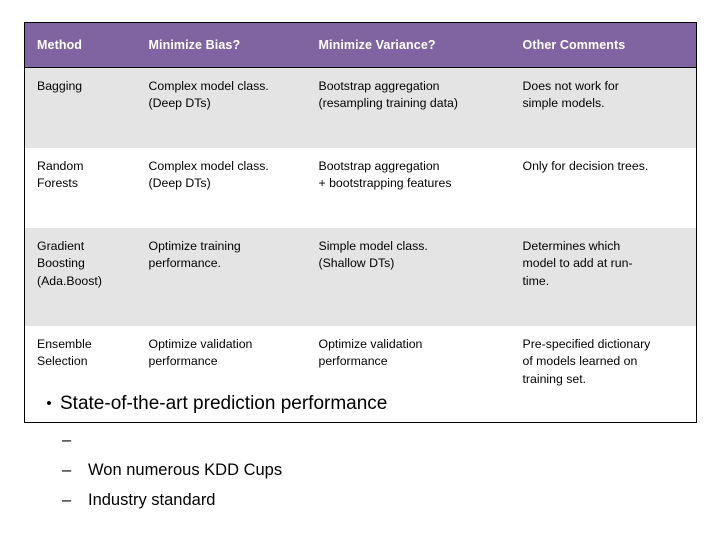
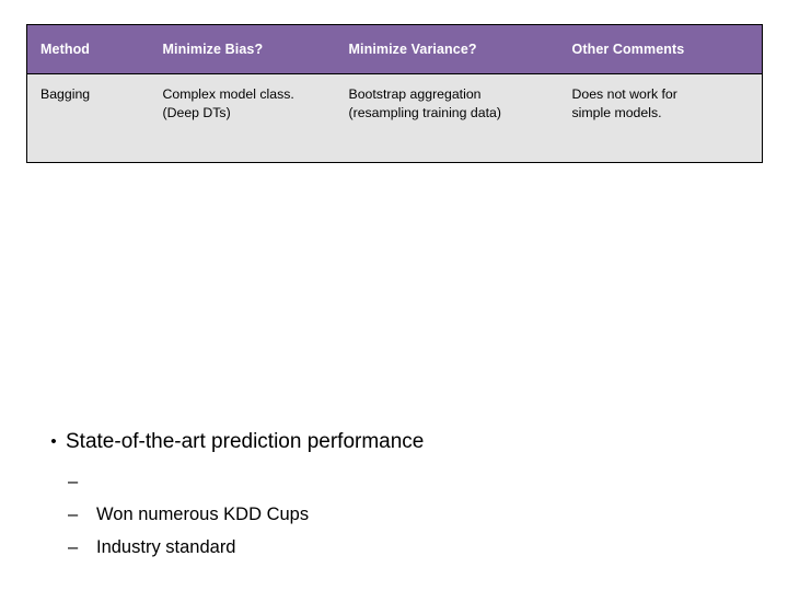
  Method	Minimize Bias?	Minimize Variance?	Other Comments
  Bagging	Complex model class. (Deep DTs)	Bootstrap aggregation (resampling training data)	Does not work for simple models.
- Random Forests	Complex model class. (Deep DTs)	Bootstrap aggregation + bootstrapping features	Only for decision trees.
- Gradient Boosting (Ada.Boost)	Optimize training performance.	Simple model class. (Shallow DTs)	Determines which model to add at run- time.
- Ensemble Selection	Optimize validation performance	Optimize validation performance	Pre-specified dictionary of models learned on training set.
  •
  State-of-the-art prediction performance
  –
  –
  Won numerous KDD Cups
  –
  Industry standard
